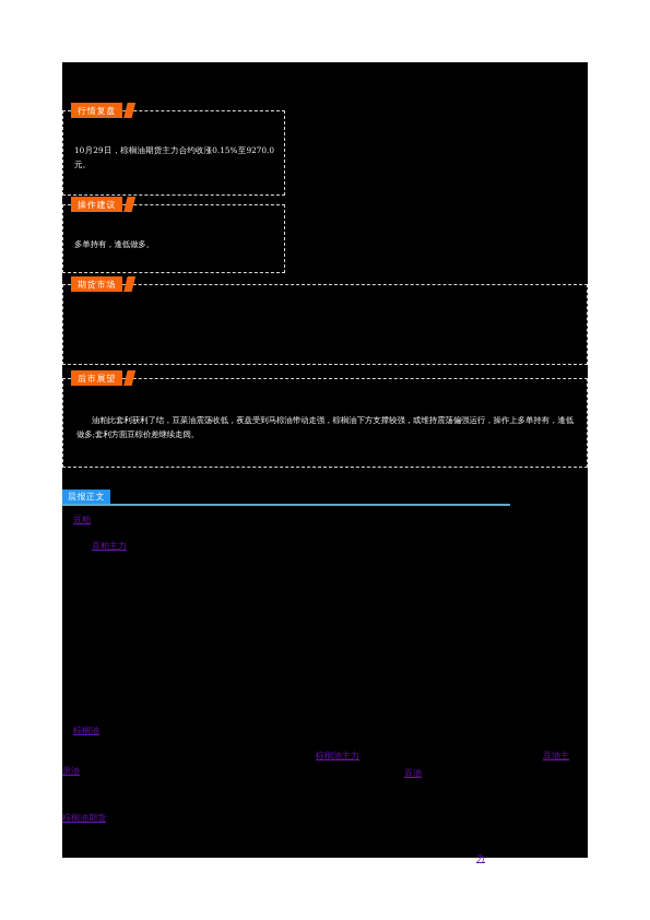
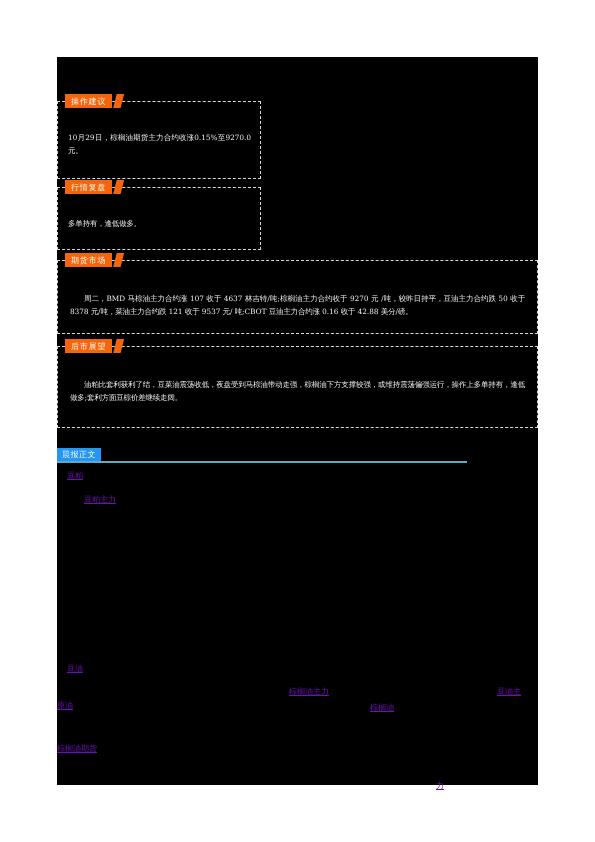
- 行情复盘
+ 操作建议
  10月29日，棕榈油期货主力合约收涨0.15%至9270.0元。
- 操作建议
+ 行情复盘
  多单持有，逢低做多。
  期货市场
+ 周二，BMD 马棕油主力合约涨 107 收于 4637 林吉特/吨;棕榈油主力合约收于 9270 元 /吨，较昨日持平，豆油主力合约跌 50 收于 8378 元/吨，菜油主力合约跌 121 收于 9537 元/ 吨;CBOT 豆油主力合约涨 0.16 收于 42.88 美分/磅。
  后市展望
  油粕比套利获利了结，豆菜油震荡收低，夜盘受到马棕油带动走强，棕榈油下方支撑较强，或维持震荡偏强运行，操作上多单持有，逢低做多;套利方面豆棕价差继续走阔。
  晨报正文
  豆粕
  豆粕主力
- 棕榈油
+ 豆油
  棕榈油主力
  豆油主
  原油
- 豆油
+ 棕榈油
  棕榈油期货
  力
